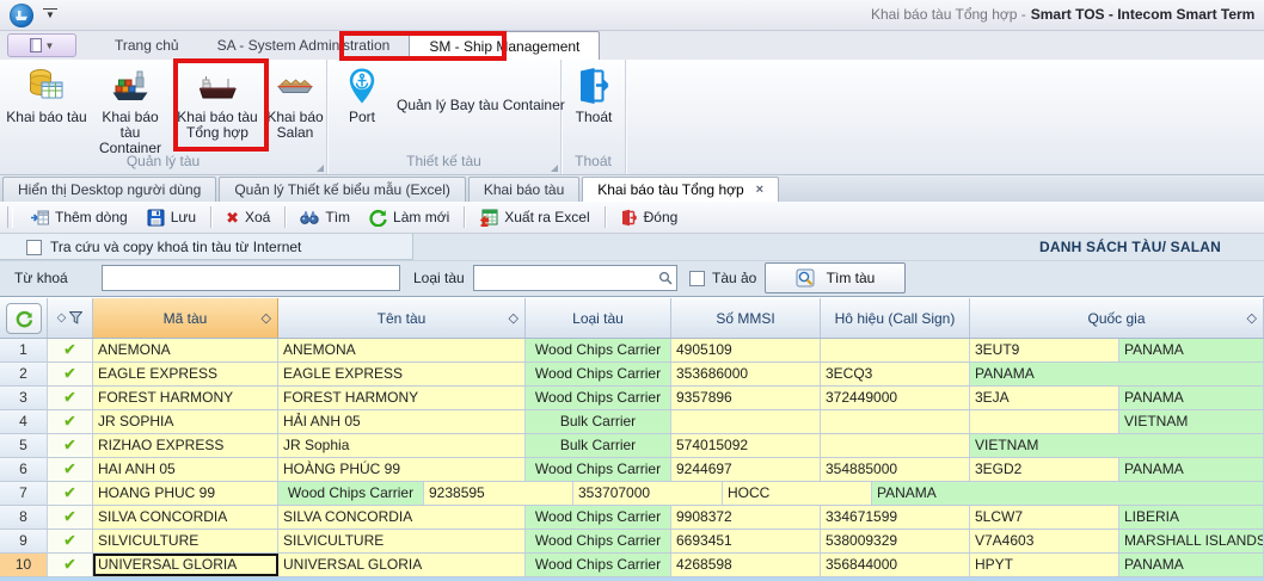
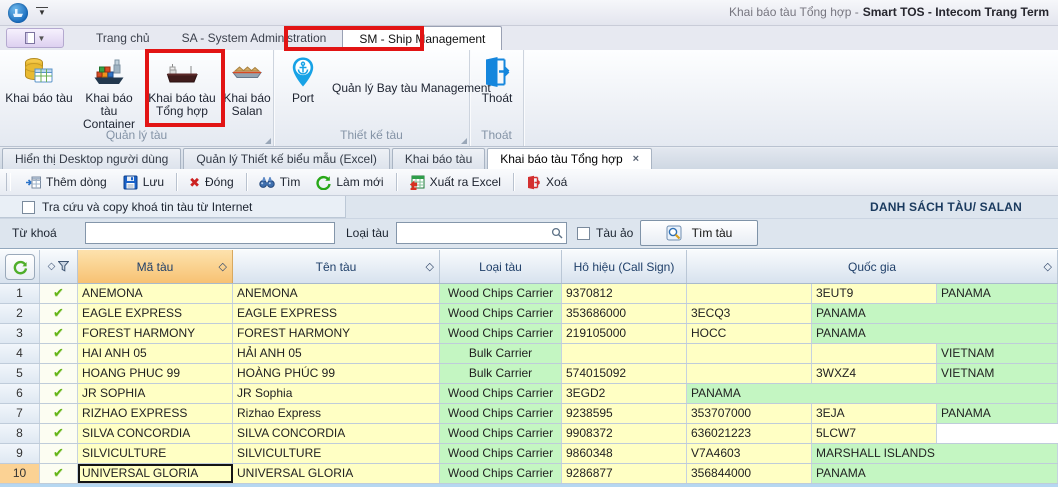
  ▼
- Khai báo tàu Tổng hợp - Smart TOS - Intecom Smart Term
+ Khai báo tàu Tổng hợp - Smart TOS - Intecom Trang Term
  ▼
  Trang chủ
  SA - System Administration
  SM - Ship Management
  Khai báo tàu
  Khai báo tàu Container
  Khai báo tàu Tổng hợp
  Khai báo Salan
  Quản lý tàu
  Port
- Quản lý Bay tàu Container
+ Quản lý Bay tàu Management
  Thiết kế tàu
  Thoát
  Thoát
  Hiển thị Desktop người dùng
  Quản lý Thiết kế biểu mẫu (Excel)
  Khai báo tàu
  Khai báo tàu Tổng hợp
  ×
  Thêm dòng
  Lưu
  ✖
- Xoá
+ Đóng
  Tìm
  Làm mới
  Xuất ra Excel
- Đóng
+ Xoá
  Tra cứu và copy khoá tin tàu từ Internet
  DANH SÁCH TÀU/ SALAN
  Từ khoá
  Loại tàu
  Tàu ảo
  Tìm tàu
  ◇
  Mã tàu
  ◇
  Tên tàu
  ◇
  Loại tàu
- Số MMSI
  Hô hiệu (Call Sign)
  Quốc gia
  ◇
  1
  ✔
  ANEMONA
  ANEMONA
  Wood Chips Carrier
- 4905109
+ 9370812
  3EUT9
  PANAMA
  2
  ✔
  EAGLE EXPRESS
  EAGLE EXPRESS
  Wood Chips Carrier
  353686000
  3ECQ3
  PANAMA
  3
  ✔
  FOREST HARMONY
  FOREST HARMONY
  Wood Chips Carrier
- 9357896
- 372449000
+ 219105000
- 3EJA
+ HOCC
  PANAMA
  4
  ✔
- JR SOPHIA
+ HAI ANH 05
  HẢI ANH 05
  Bulk Carrier
  VIETNAM
  5
  ✔
- RIZHAO EXPRESS
+ HOANG PHUC 99
- JR Sophia
+ HOÀNG PHÚC 99
  Bulk Carrier
  574015092
+ 3WXZ4
  VIETNAM
  6
  ✔
- HAI ANH 05
+ JR SOPHIA
- HOÀNG PHÚC 99
+ JR Sophia
  Wood Chips Carrier
- 9244697
- 354885000
  3EGD2
  PANAMA
  7
  ✔
- HOANG PHUC 99
+ RIZHAO EXPRESS
+ Rizhao Express
  Wood Chips Carrier
  9238595
  353707000
- HOCC
+ 3EJA
  PANAMA
  8
  ✔
  SILVA CONCORDIA
  SILVA CONCORDIA
  Wood Chips Carrier
  9908372
- 334671599
+ 636021223
  5LCW7
- LIBERIA
  9
  ✔
  SILVICULTURE
  SILVICULTURE
  Wood Chips Carrier
- 6693451
+ 9860348
- 538009329
  V7A4603
  MARSHALL ISLANDS
  10
  ✔
  UNIVERSAL GLORIA
  UNIVERSAL GLORIA
  Wood Chips Carrier
- 4268598
+ 9286877
  356844000
- HPYT
  PANAMA
